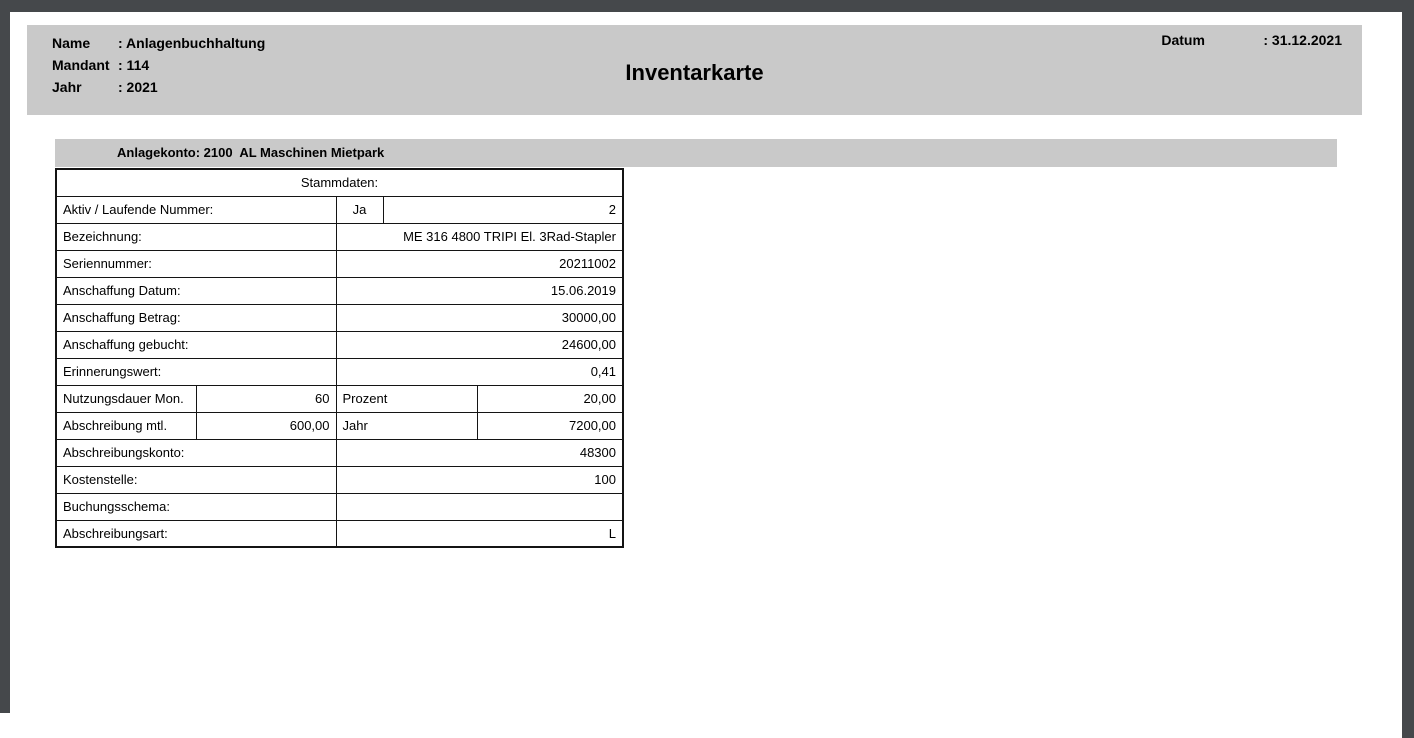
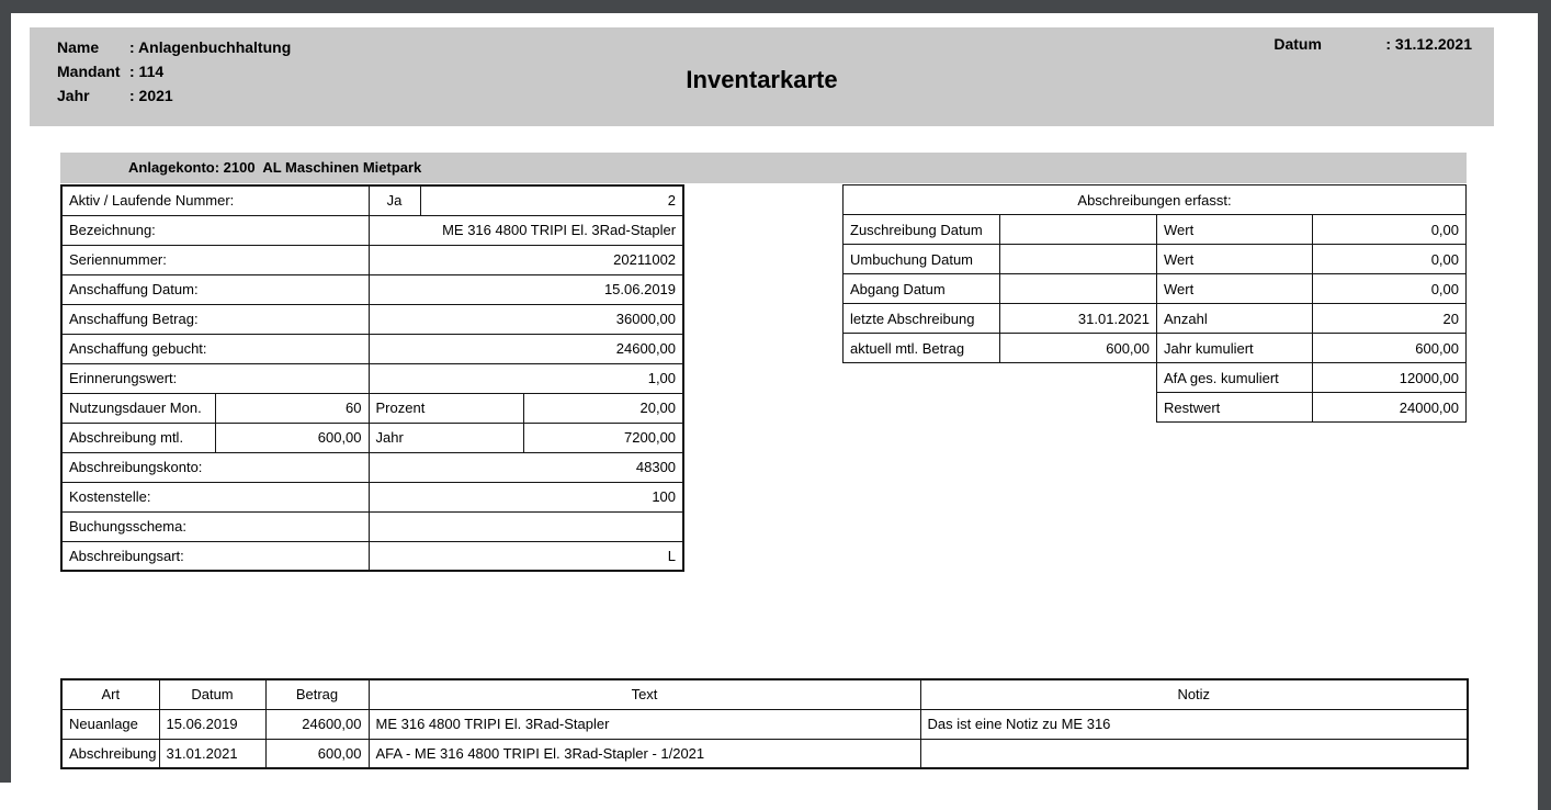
  Name : Anlagenbuchhaltung
  Mandant : 114
  Jahr : 2021
  Inventarkarte
  Datum : 31.12.2021
  Anlagekonto: 2100 AL Maschinen Mietpark
- Stammdaten:
  Aktiv / Laufende Nummer:	Ja	2
  Bezeichnung:	ME 316 4800 TRIPI El. 3Rad-Stapler
  Seriennummer:	20211002
  Anschaffung Datum:	15.06.2019
- Anschaffung Betrag:	30000,00
+ Anschaffung Betrag:	36000,00
  Anschaffung gebucht:	24600,00
- Erinnerungswert:	0,41
+ Erinnerungswert:	1,00
  Nutzungsdauer Mon.	60	Prozent	20,00
  Abschreibung mtl.	600,00	Jahr	7200,00
  Abschreibungskonto:	48300
  Kostenstelle:	100
  Buchungsschema:
  Abschreibungsart:	L
+ Abschreibungen erfasst:
+ Zuschreibung Datum		Wert	0,00
+ Umbuchung Datum		Wert	0,00
+ Abgang Datum		Wert	0,00
+ letzte Abschreibung	31.01.2021	Anzahl	20
+ aktuell mtl. Betrag	600,00	Jahr kumuliert	600,00
+ 		AfA ges. kumuliert	12000,00
+ 		Restwert	24000,00
+ Art	Datum	Betrag	Text	Notiz
+ Neuanlage	15.06.2019	24600,00	ME 316 4800 TRIPI El. 3Rad-Stapler	Das ist eine Notiz zu ME 316
+ Abschreibung	31.01.2021	600,00	AFA - ME 316 4800 TRIPI El. 3Rad-Stapler - 1/2021
